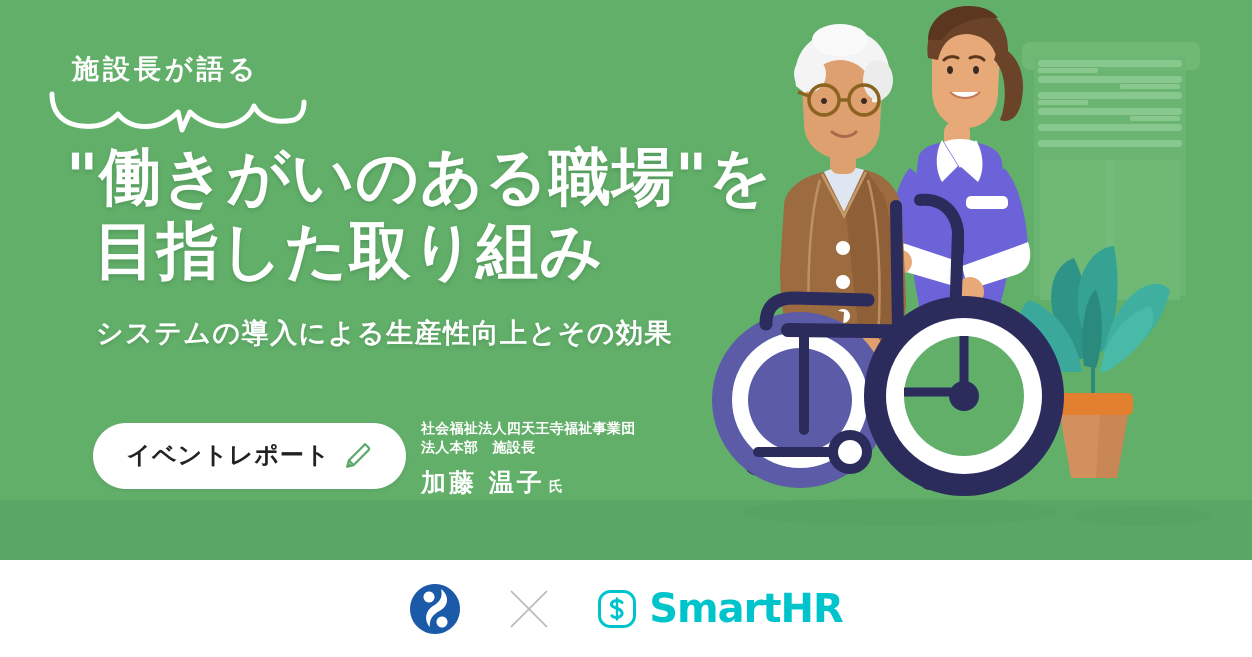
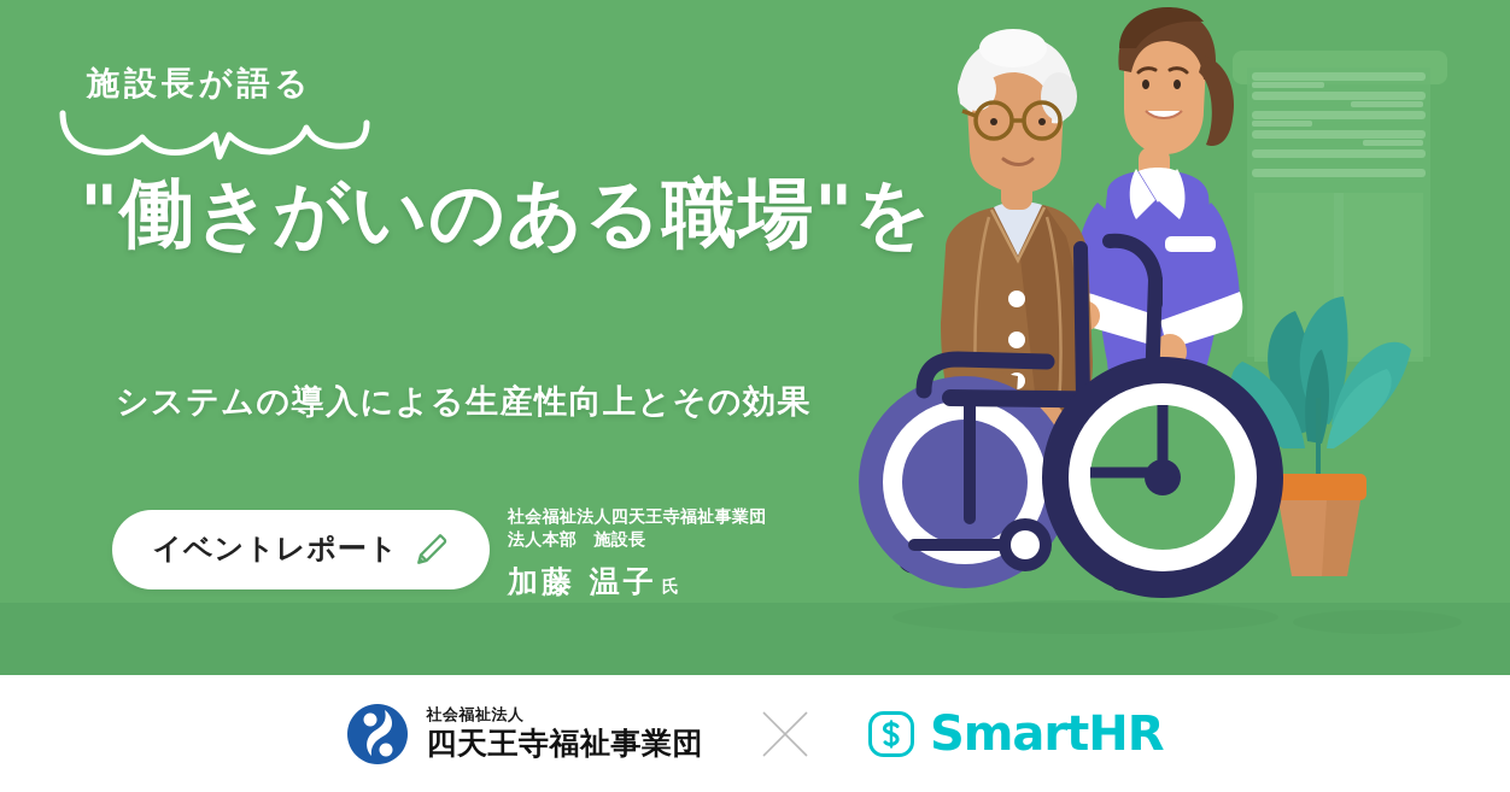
  施設長が語る
  "働きがいのある職場"を
- 目指した取り組み
  システムの導入による生産性向上とその効果
  イベントレポート
  社会福祉法人四天王寺福祉事業団
  法人本部 施設長
  加藤 温子
  氏
+ 社会福祉法人
+ 四天王寺福祉事業団
  SmartHR
